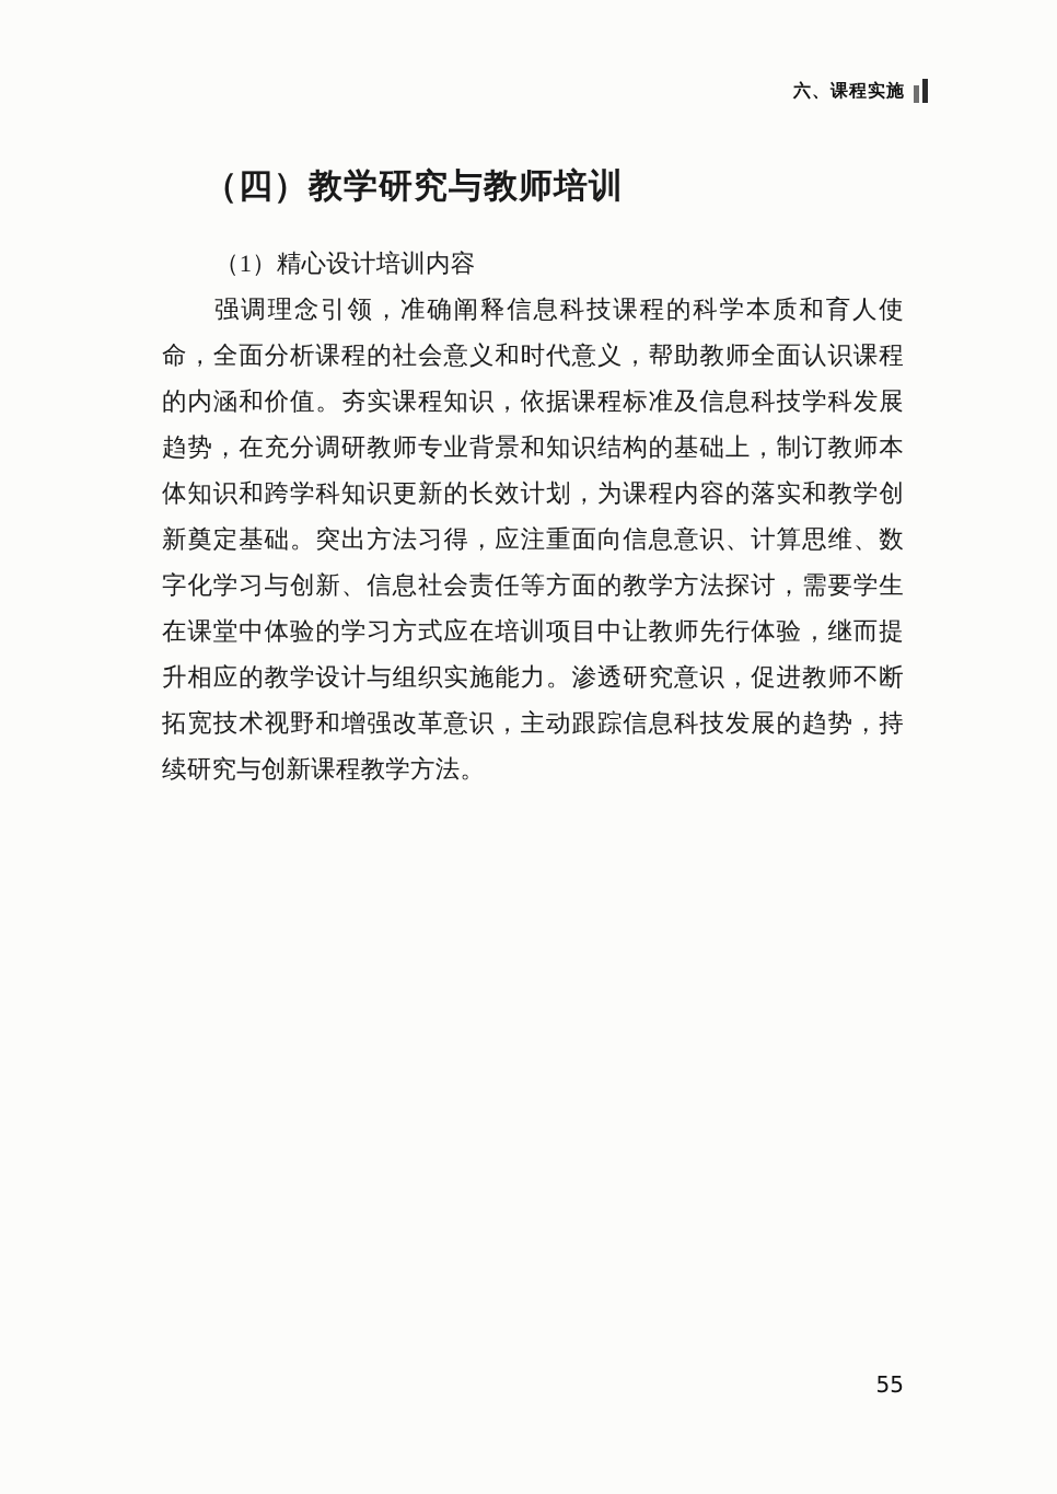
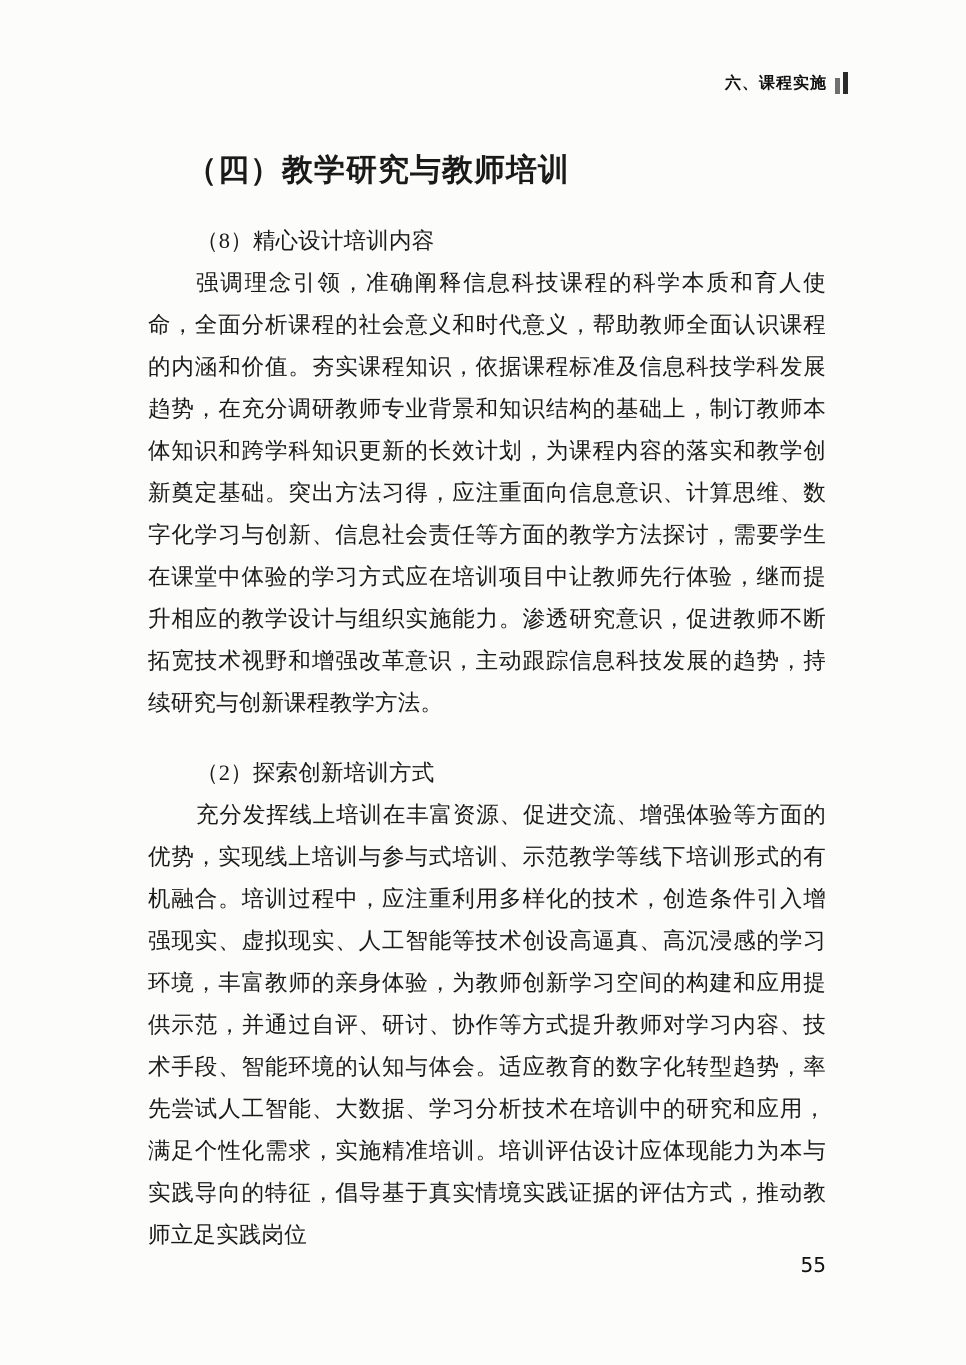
  六、课程实施
  （四）教学研究与教师培训
- （1）精心设计培训内容
+ （8）精心设计培训内容
  强调理念引领，准确阐释信息科技课程的科学本质和育人使命，全面分析课程的社会意义和时代意义，帮助教师全面认识课程的内涵和价值。夯实课程知识，依据课程标准及信息科技学科发展趋势，在充分调研教师专业背景和知识结构的基础上，制订教师本体知识和跨学科知识更新的长效计划，为课程内容的落实和教学创新奠定基础。突出方法习得，应注重面向信息意识、计算思维、数字化学习与创新、信息社会责任等方面的教学方法探讨，需要学生在课堂中体验的学习方式应在培训项目中让教师先行体验，继而提升相应的教学设计与组织实施能力。渗透研究意识，促进教师不断拓宽技术视野和增强改革意识，主动跟踪信息科技发展的趋势，持续研究与创新课程教学方法。
+ （2）探索创新培训方式
+ 充分发挥线上培训在丰富资源、促进交流、增强体验等方面的优势，实现线上培训与参与式培训、示范教学等线下培训形式的有机融合。培训过程中，应注重利用多样化的技术，创造条件引入增强现实、虚拟现实、人工智能等技术创设高逼真、高沉浸感的学习环境，丰富教师的亲身体验，为教师创新学习空间的构建和应用提供示范，并通过自评、研讨、协作等方式提升教师对学习内容、技术手段、智能环境的认知与体会。适应教育的数字化转型趋势，率先尝试人工智能、大数据、学习分析技术在培训中的研究和应用，满足个性化需求，实施精准培训。培训评估设计应体现能力为本与实践导向的特征，倡导基于真实情境实践证据的评估方式，推动教师立足实践岗位
  55
